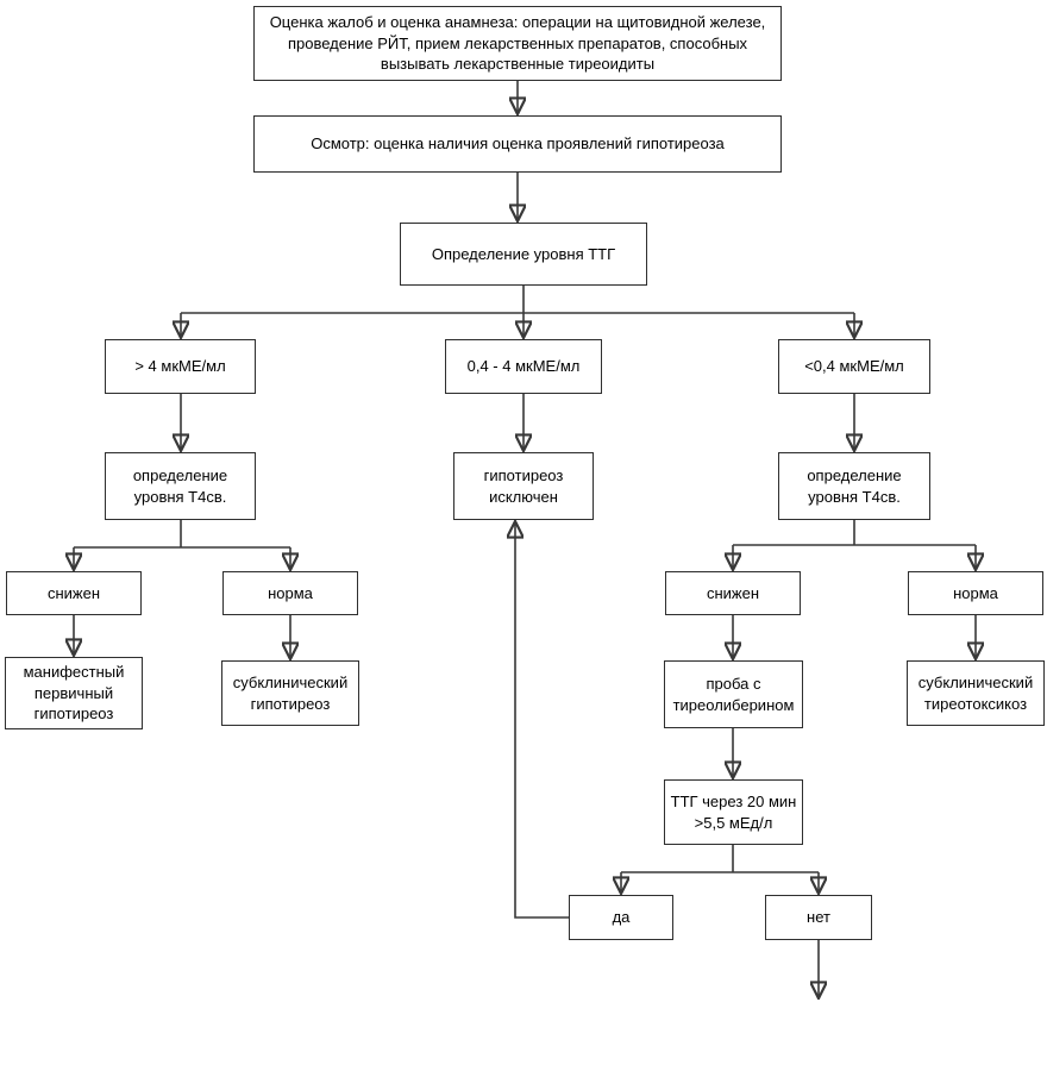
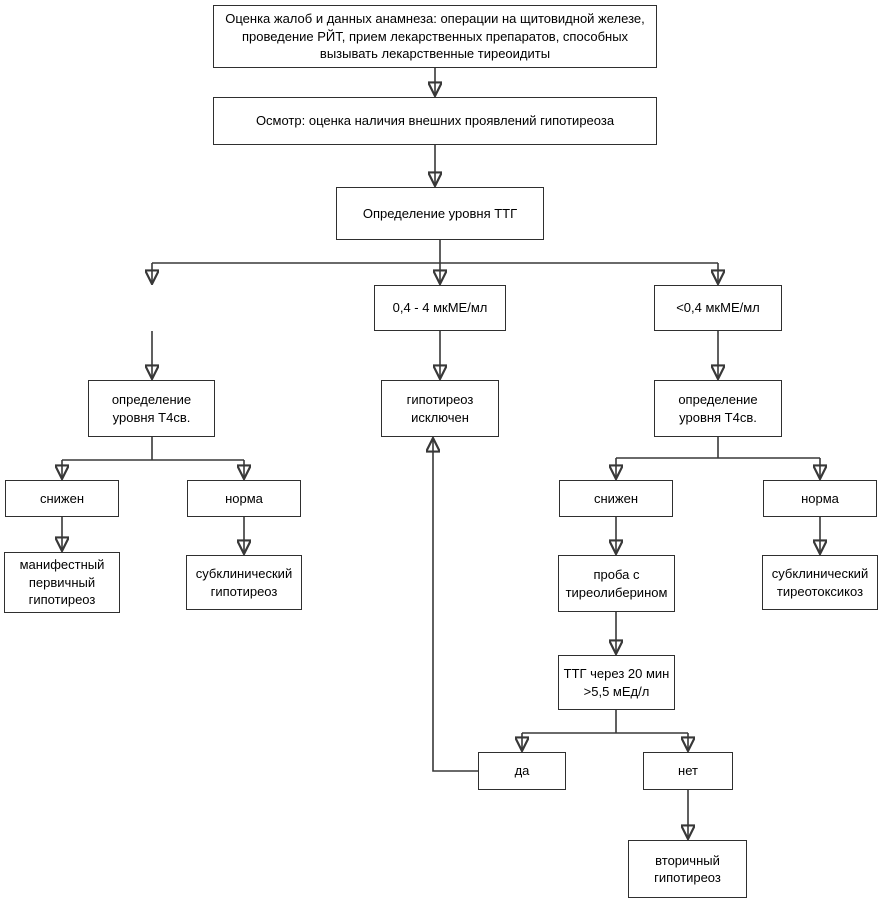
- Оценка жалоб и оценка анамнеза: операции на щитовидной железе, проведение РЙТ, прием лекарственных препаратов, способных вызывать лекарственные тиреоидиты
+ Оценка жалоб и данных анамнеза: операции на щитовидной железе, проведение РЙТ, прием лекарственных препаратов, способных вызывать лекарственные тиреоидиты
- Осмотр: оценка наличия оценка проявлений гипотиреоза
+ Осмотр: оценка наличия внешних проявлений гипотиреоза
  Определение уровня ТТГ
- > 4 мкМЕ/мл
  0,4 - 4 мкМЕ/мл
  <0,4 мкМЕ/мл
  определение уровня Т4св.
  гипотиреоз исключен
  определение уровня Т4св.
  снижен
  норма
  снижен
  норма
  манифестный первичный гипотиреоз
  субклинический гипотиреоз
  проба с тиреолиберином
  субклинический тиреотоксикоз
  ТТГ через 20 мин >5,5 мЕд/л
  да
  нет
+ вторичный гипотиреоз
